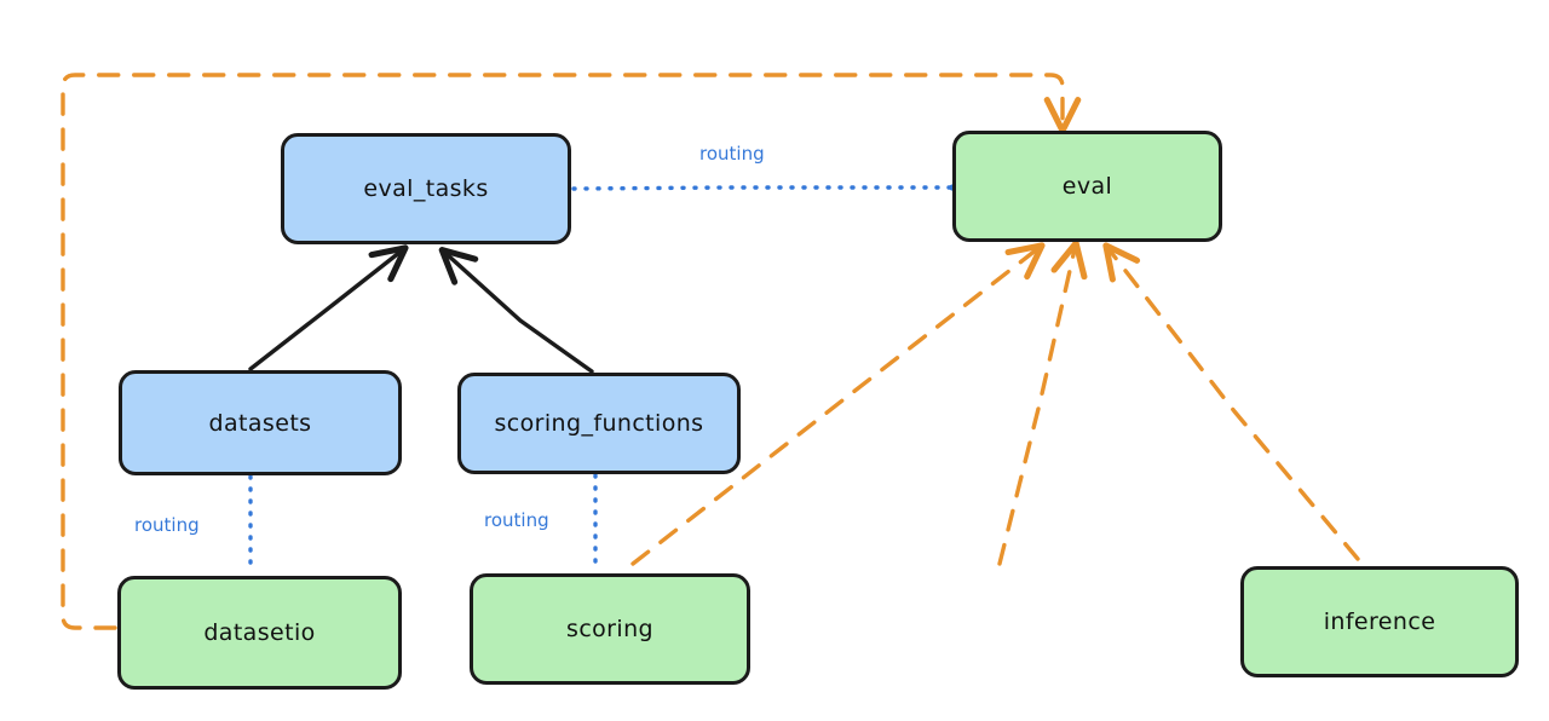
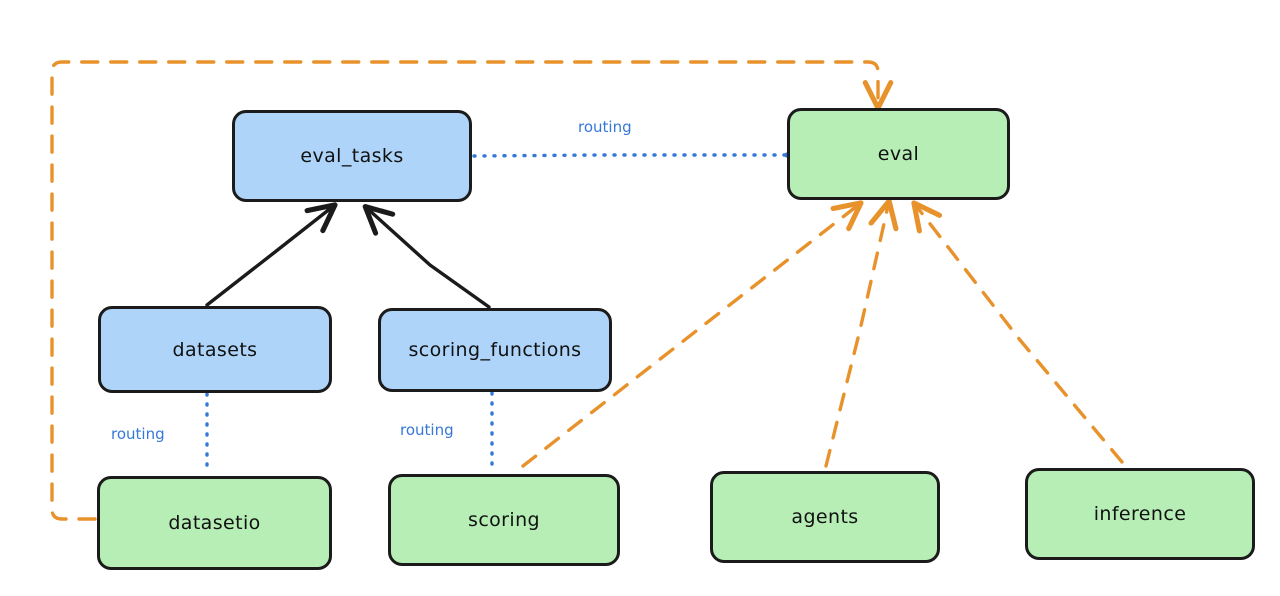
  eval_tasks
  eval
  datasets
  scoring_functions
  datasetio
  scoring
+ agents
  inference
  routing
  routing
  routing
